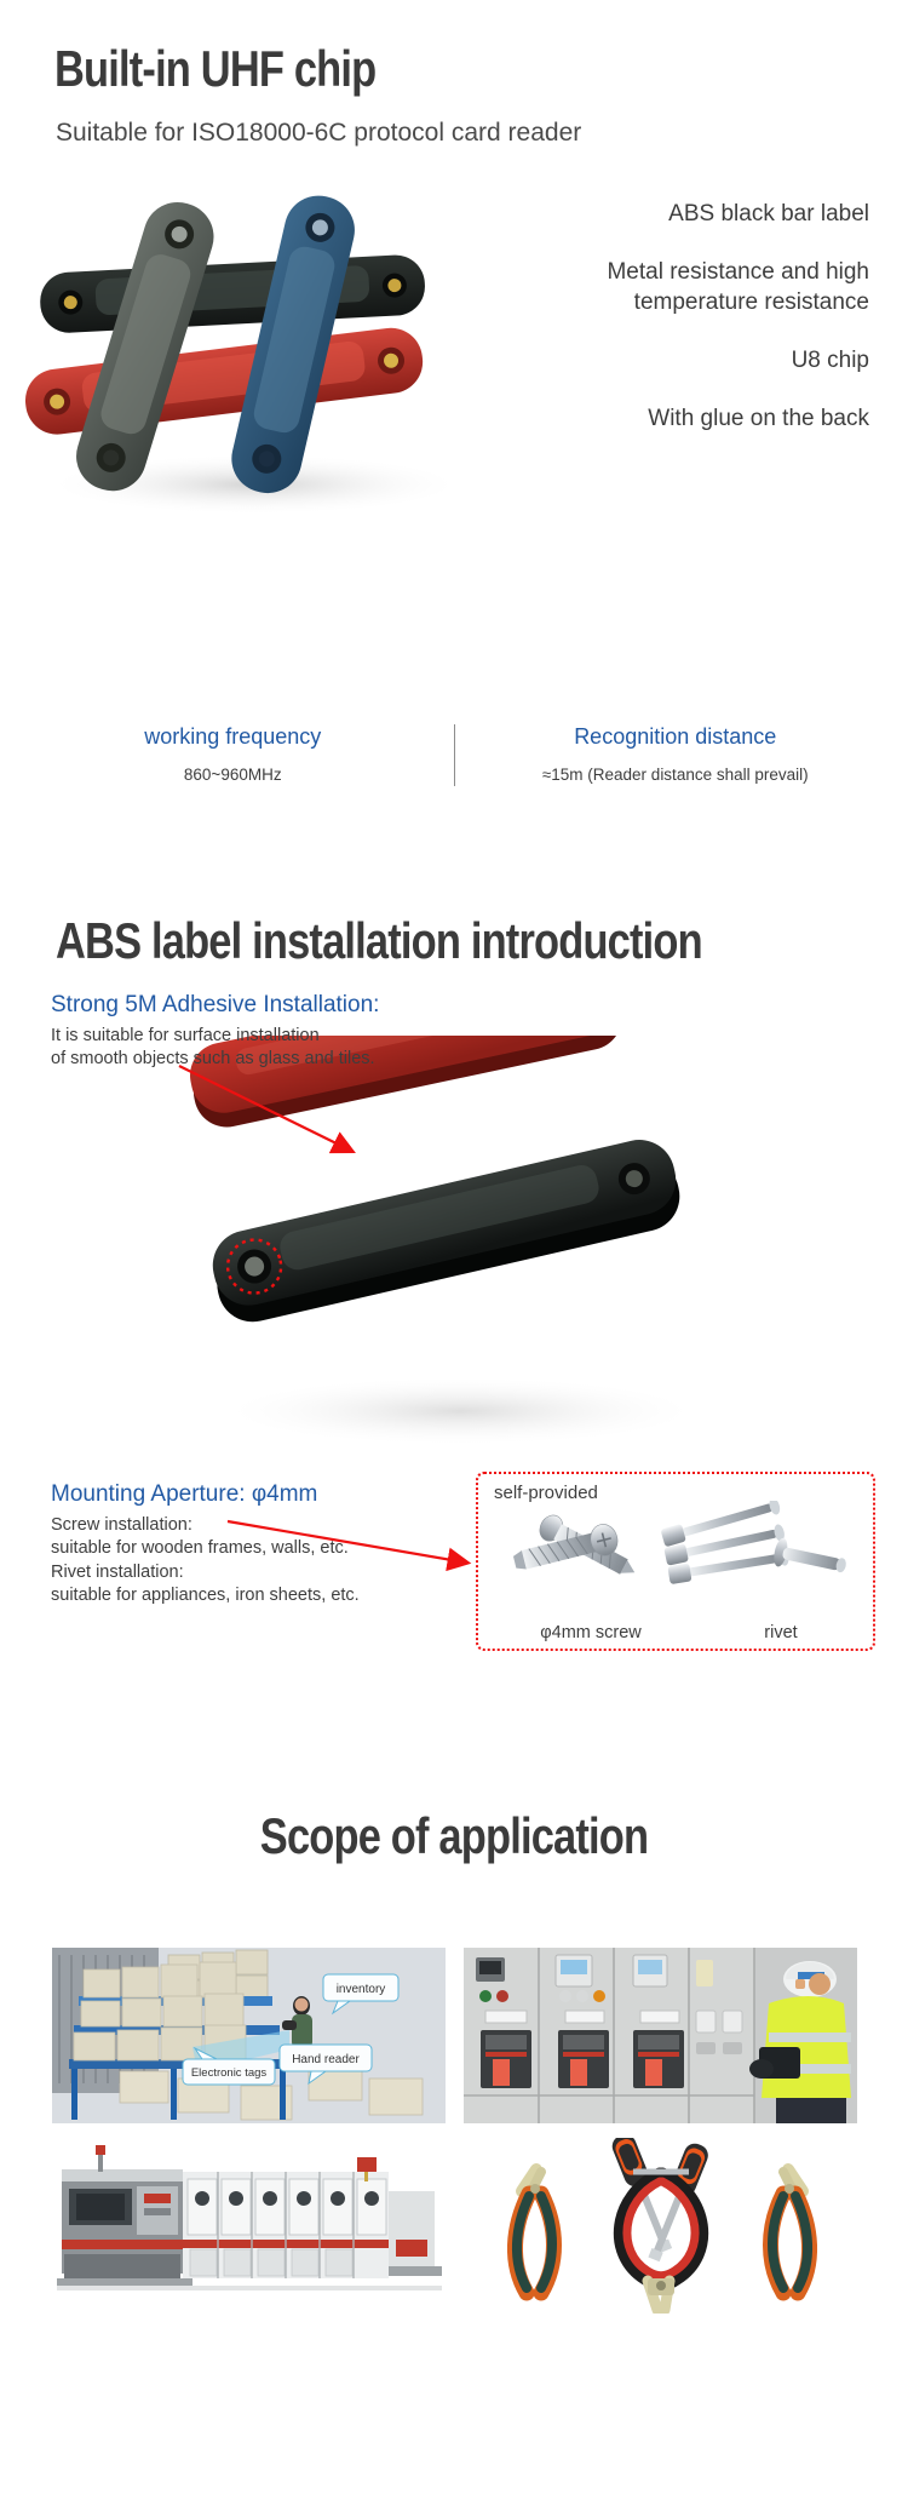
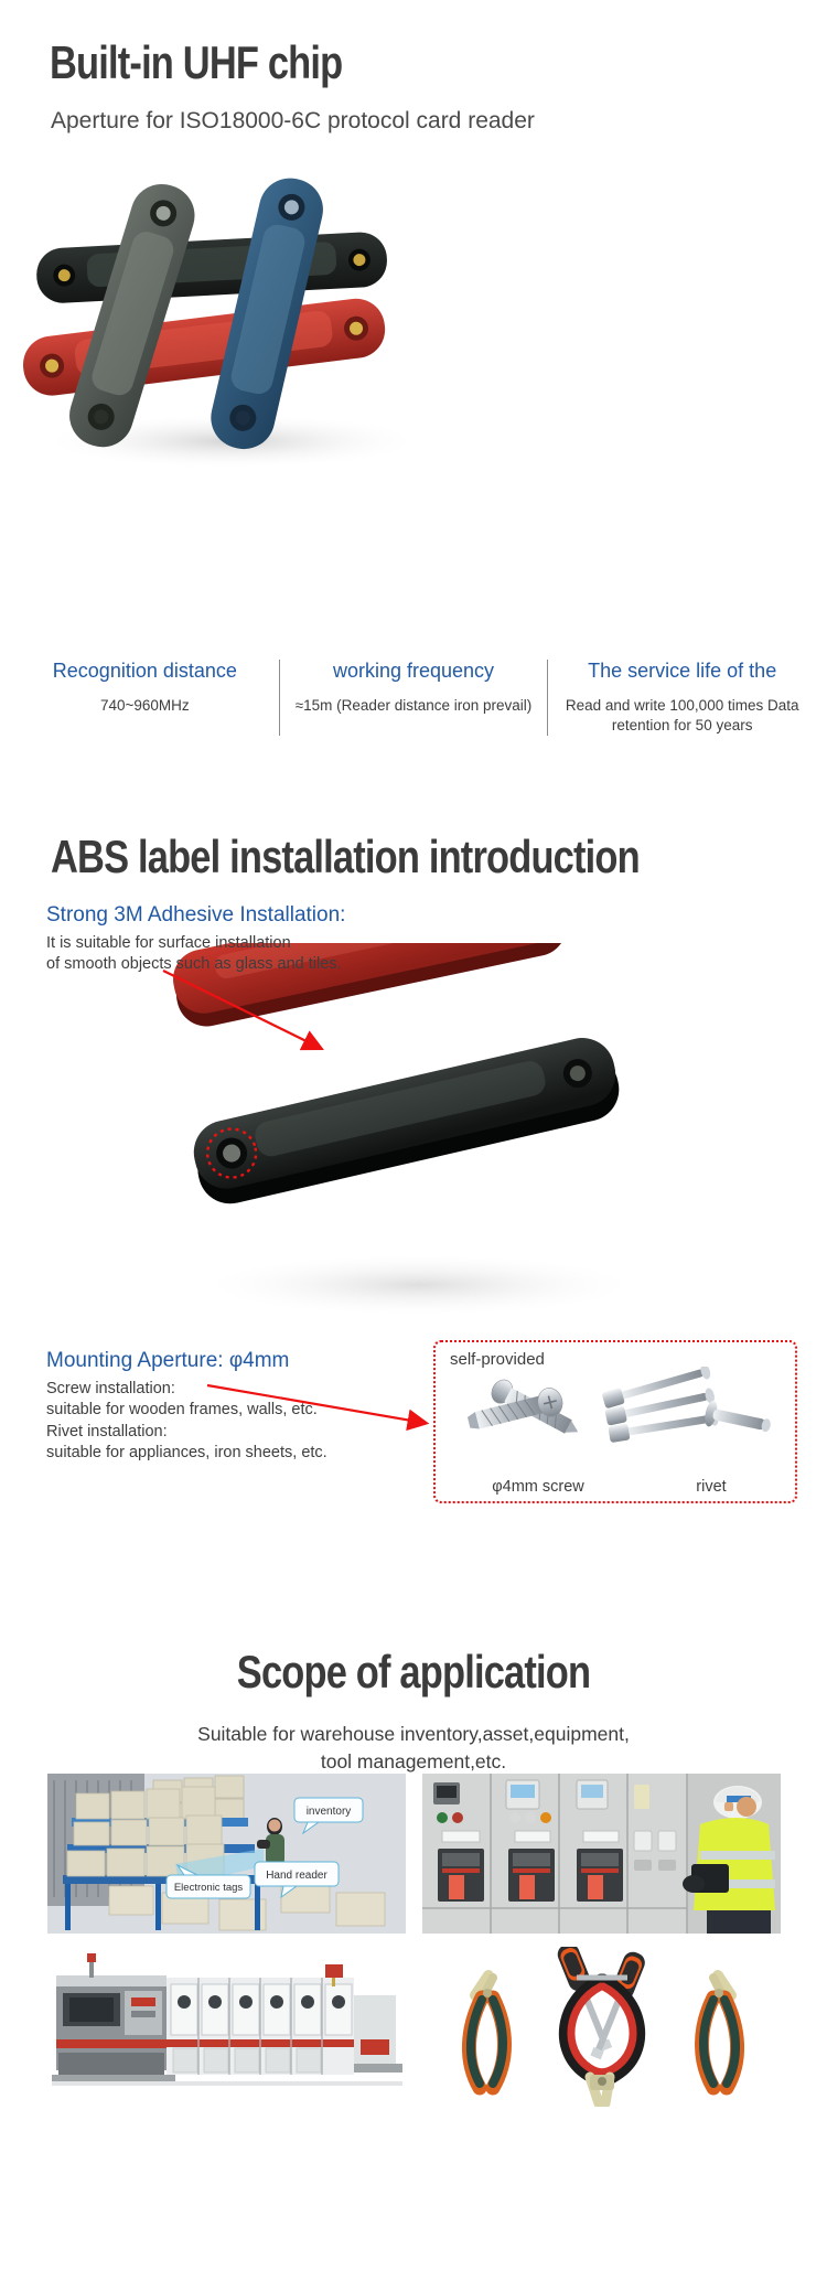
  Built-in UHF chip
- Suitable for ISO18000-6C protocol card reader
+ Aperture for ISO18000-6C protocol card reader
- ABS black bar label
- Metal resistance and high temperature resistance
- U8 chip
- With glue on the back
- working frequency
+ Recognition distance
- 860~960MHz
+ 740~960MHz
- Recognition distance
+ working frequency
- ≈15m (Reader distance shall prevail)
+ ≈15m (Reader distance iron prevail)
+ The service life of the
+ Read and write 100,000 times Data retention for 50 years
  ABS label installation introduction
- Strong 5M Adhesive Installation:
+ Strong 3M Adhesive Installation:
  It is suitable for surface installation
  of smooth objects such as glass and tiles.
  Mounting Aperture: φ4mm
  Screw installation:
  suitable for wooden frames, walls, etc.
  Rivet installation:
  suitable for appliances, iron sheets, etc.
  self-provided
  φ4mm screw
  rivet
  Scope of application
+ Suitable for warehouse inventory,asset,equipment,
+ tool management,etc.
  inventory
  Hand reader
  Electronic tags
